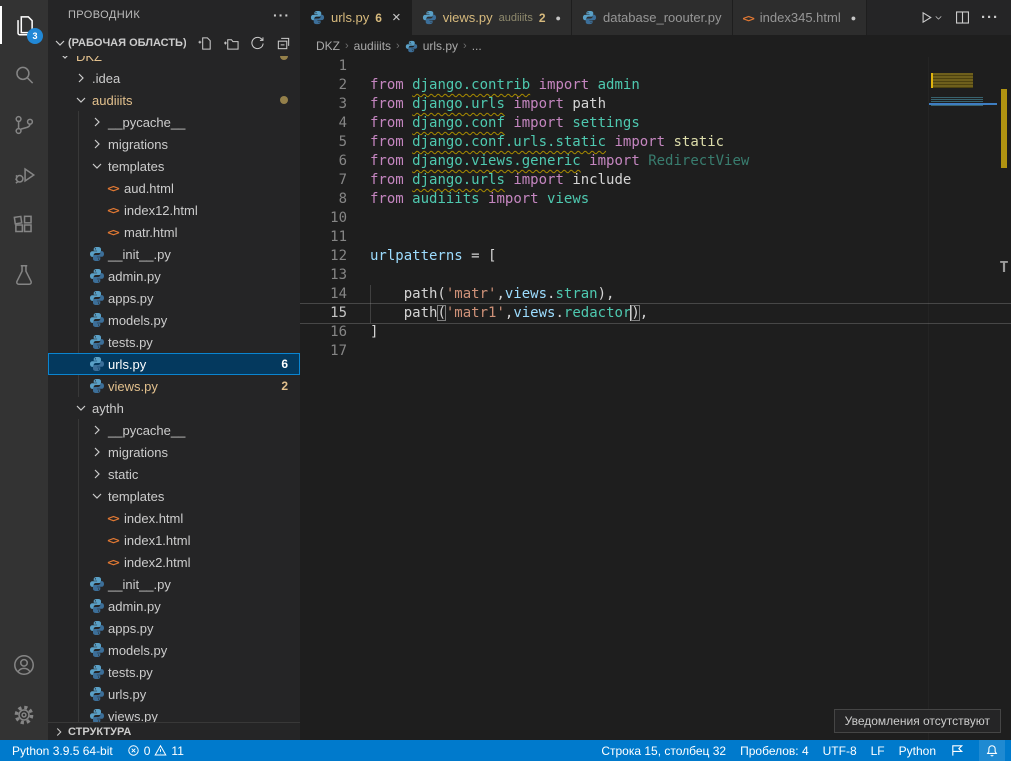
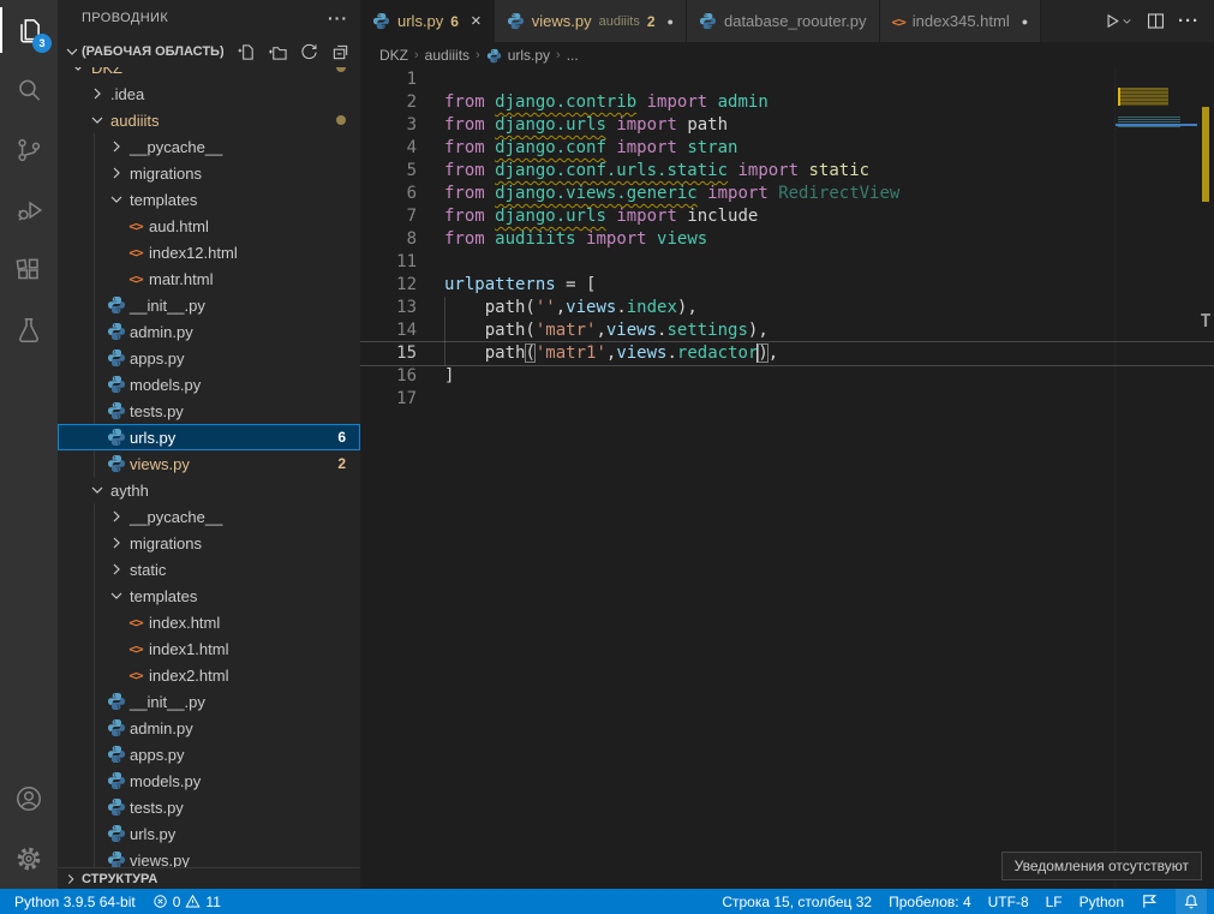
  3
  ПРОВОДНИК
  ···
  (РАБОЧАЯ ОБЛАСТЬ)
  DKZ
  .idea
  audiiits
  __pycache__
  migrations
  templates
  <>
  aud.html
  <>
  index12.html
  <>
  matr.html
  __init__.py
  admin.py
  apps.py
  models.py
  tests.py
  urls.py
  6
  views.py
  2
  aythh
  __pycache__
  migrations
  static
  templates
  <>
  index.html
  <>
  index1.html
  <>
  index2.html
  __init__.py
  admin.py
  apps.py
  models.py
  tests.py
  urls.py
  views.py
  СТРУКТУРА
  urls.py
  6
  ×
  views.py
  audiiits
  2
  ●
  database_roouter.py
  <>
  index345.html
  ●
  ···
  DKZ
  ›
  audiiits
  ›
  urls.py
  ›
  ...
  T
  1
  2
  from django.contrib import admin
  3
  from django.urls import path
  4
- from django.conf import settings
+ from django.conf import stran
  5
  from django.conf.urls.static import static
  6
  from django.views.generic import RedirectView
  7
  from django.urls import include
  8
  from audiiits import views
- 10
  11
  12
  urlpatterns = [
  13
+ path('',views.index),
  14
- path('matr',views.stran),
+ path('matr',views.settings),
  15
  path('matr1',views.redactor),
  16
  ]
  17
  Python 3.9.5 64-bit
  0
  11
  Строка 15, столбец 32
  Пробелов: 4
  UTF-8
  LF
  Python
  Уведомления отсутствуют
